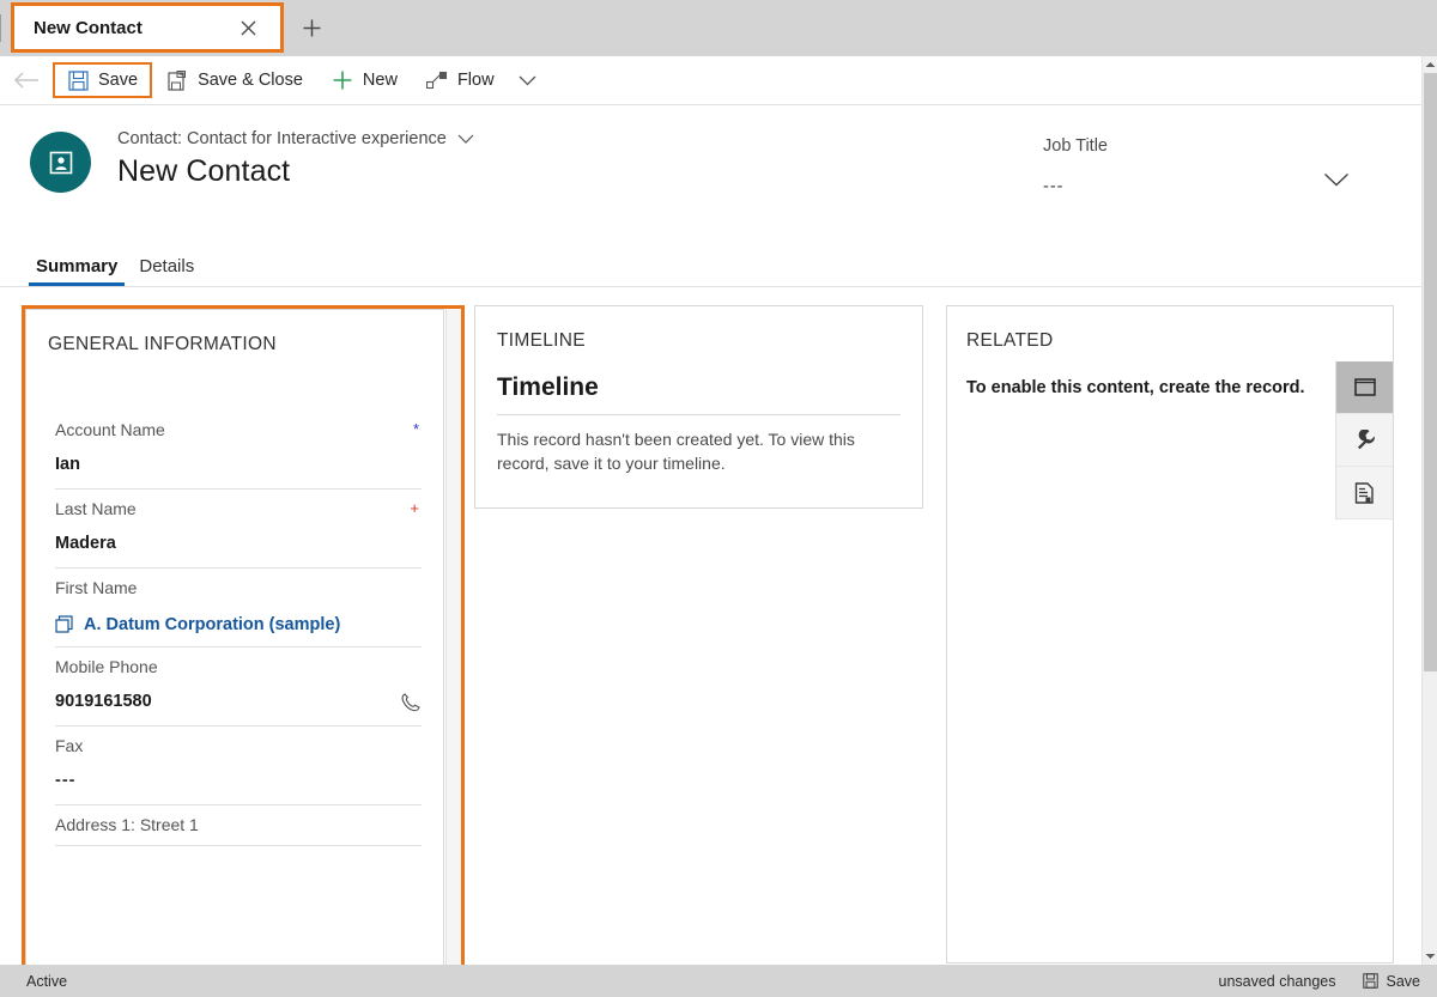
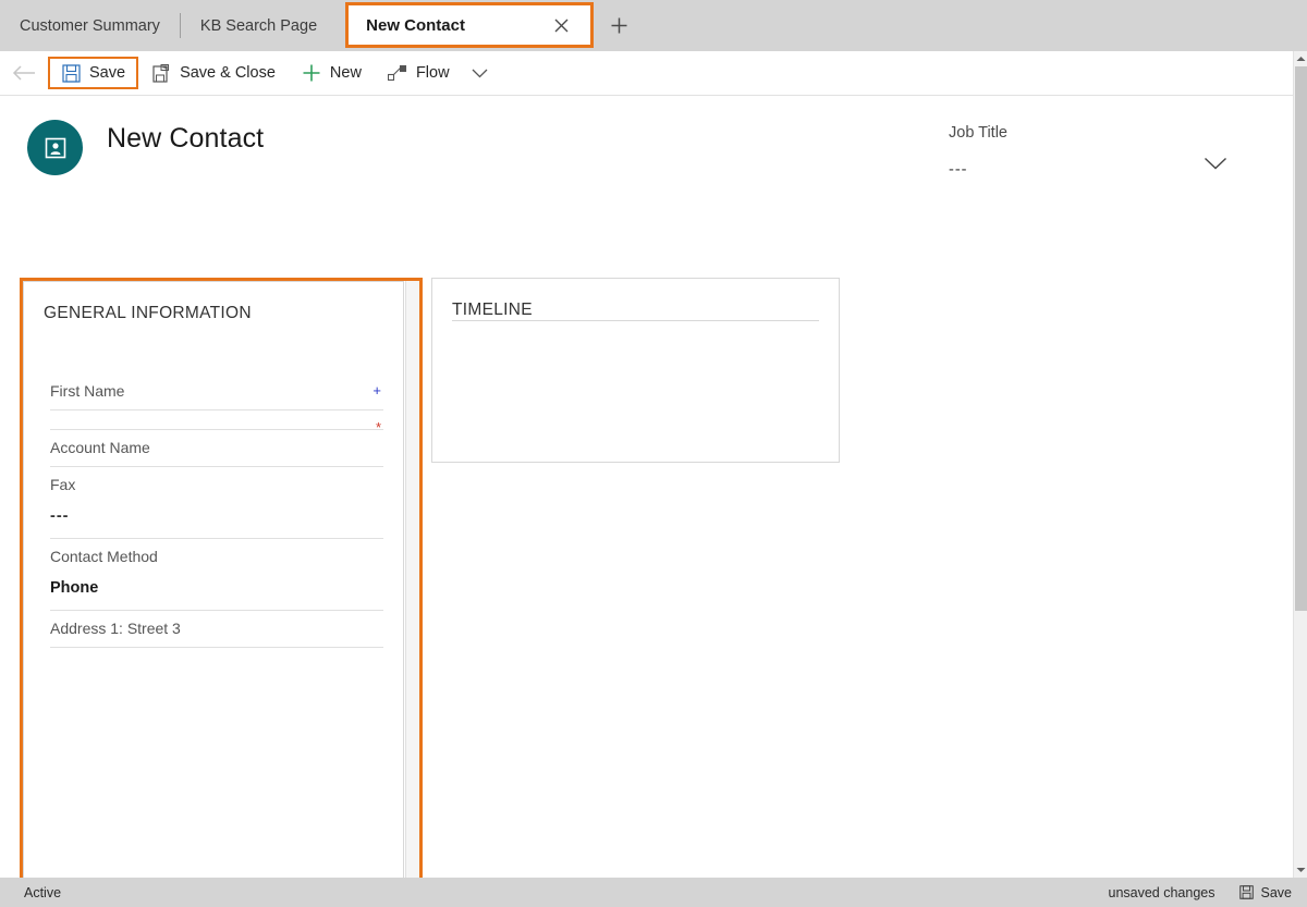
+ Customer Summary
+ KB Search Page
  New Contact
  Save
  Save & Close
  New
  Flow
- Contact: Contact for Interactive experience
  New Contact
  Job Title
  ---
- Summary
- Details
  GENERAL INFORMATION
- Account Name
+ First Name
- *
+ +
- Ian
- Last Name
- +
+ *
- Madera
- First Name
+ Account Name
- A. Datum Corporation (sample)
- Mobile Phone
- 9019161580
  Fax
  ---
+ Contact Method
+ Phone
- Address 1: Street 1
+ Address 1: Street 3
  TIMELINE
- Timeline
- This record hasn't been created yet. To view this record, save it to your timeline.
- RELATED
- To enable this content, create the record.
  Active
  unsaved changes
  Save
